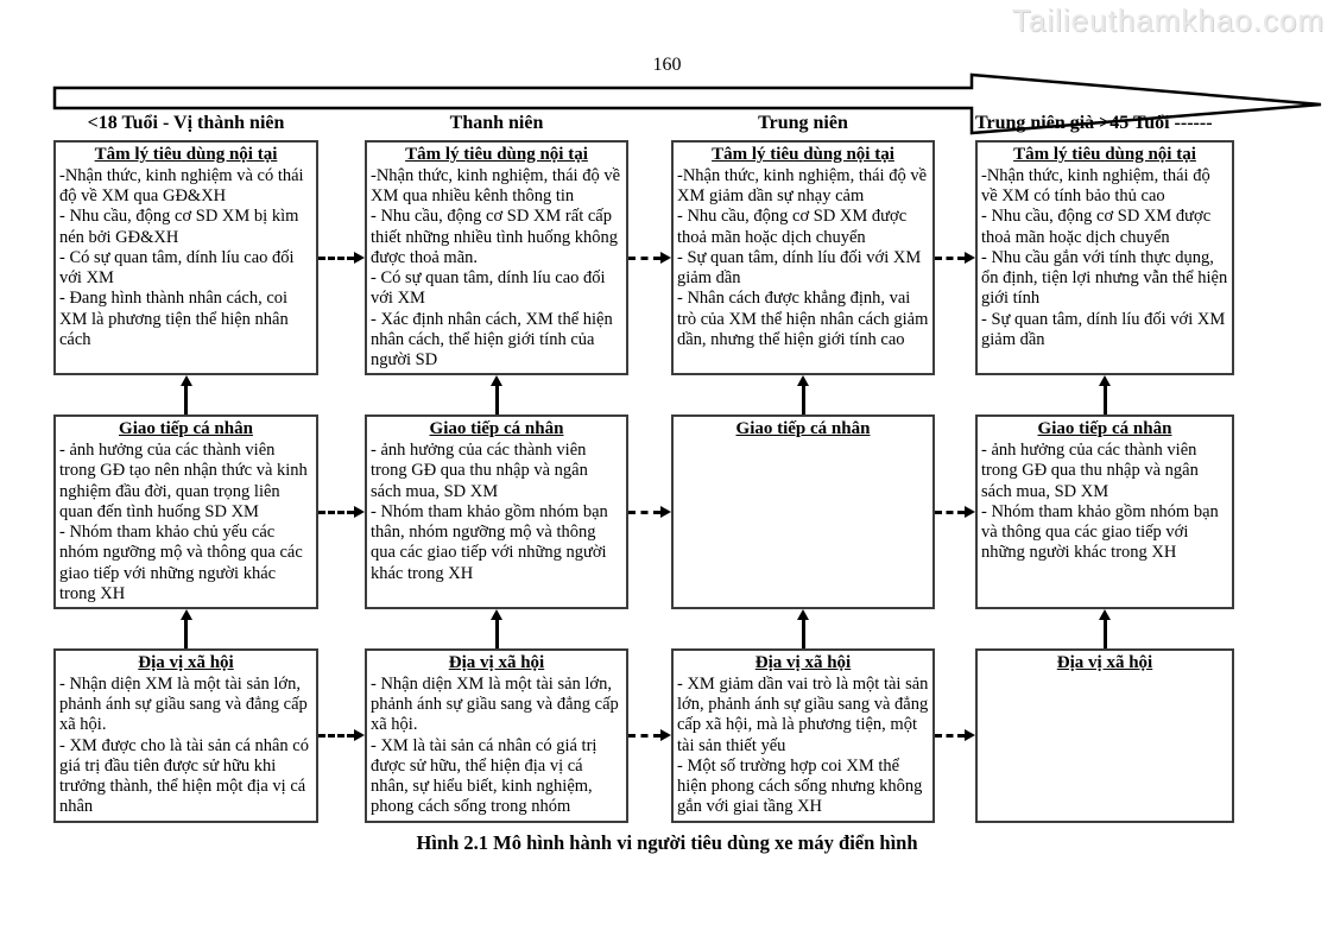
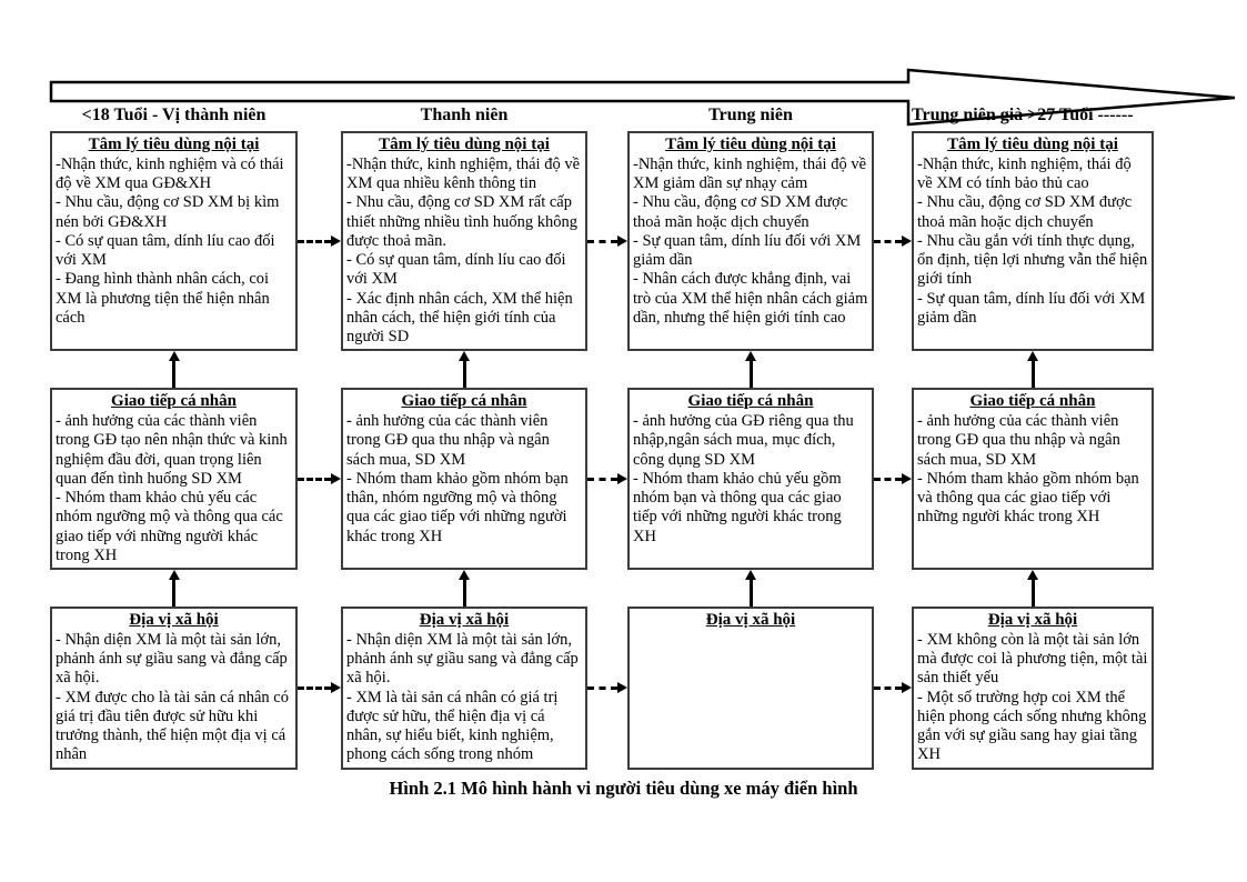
- Tailieuthamkhao.com
- 160
  <18 Tuổi - Vị thành niên
  Thanh niên
  Trung niên
- Trung niên già >45 Tuổi ------
+ Trung niên già >27 Tuổi ------
  Tâm lý tiêu dùng nội tại
  -Nhận thức, kinh nghiệm và có thái độ về XM qua GĐ&XH
  - Nhu cầu, động cơ SD XM bị kìm nén bởi GĐ&XH
  - Có sự quan tâm, dính líu cao đối với XM
  - Đang hình thành nhân cách, coi XM là phương tiện thể hiện nhân cách
  Tâm lý tiêu dùng nội tại
  -Nhận thức, kinh nghiệm, thái độ về XM qua nhiều kênh thông tin
  - Nhu cầu, động cơ SD XM rất cấp thiết những nhiều tình huống không được thoả mãn.
  - Có sự quan tâm, dính líu cao đối với XM
  - Xác định nhân cách, XM thể hiện nhân cách, thể hiện giới tính của người SD
  Tâm lý tiêu dùng nội tại
  -Nhận thức, kinh nghiệm, thái độ về XM giảm dần sự nhạy cảm
  - Nhu cầu, động cơ SD XM được thoả mãn hoặc dịch chuyển
  - Sự quan tâm, dính líu đối với XM giảm dần
  - Nhân cách được khẳng định, vai trò của XM thể hiện nhân cách giảm dần, nhưng thể hiện giới tính cao
  Tâm lý tiêu dùng nội tại
  -Nhận thức, kinh nghiệm, thái độ về XM có tính bảo thủ cao
  - Nhu cầu, động cơ SD XM được thoả mãn hoặc dịch chuyển
  - Nhu cầu gắn với tính thực dụng, ổn định, tiện lợi nhưng vẫn thể hiện giới tính
  - Sự quan tâm, dính líu đối với XM giảm dần
  Giao tiếp cá nhân
  - ảnh hưởng của các thành viên trong GĐ tạo nên nhận thức và kinh nghiệm đầu đời, quan trọng liên quan đến tình huống SD XM
  - Nhóm tham khảo chủ yếu các nhóm ngưỡng mộ và thông qua các giao tiếp với những người khác trong XH
  Giao tiếp cá nhân
  - ảnh hưởng của các thành viên trong GĐ qua thu nhập và ngân sách mua, SD XM
  - Nhóm tham khảo gồm nhóm bạn thân, nhóm ngưỡng mộ và thông qua các giao tiếp với những người khác trong XH
  Giao tiếp cá nhân
+ - ảnh hưởng của GĐ riêng qua thu nhập,ngân sách mua, mục đích, công dụng SD XM
+ - Nhóm tham khảo chủ yếu gồm nhóm bạn và thông qua các giao tiếp với những người khác trong XH
  Giao tiếp cá nhân
  - ảnh hưởng của các thành viên trong GĐ qua thu nhập và ngân sách mua, SD XM
  - Nhóm tham khảo gồm nhóm bạn và thông qua các giao tiếp với những người khác trong XH
  Địa vị xã hội
  - Nhận diện XM là một tài sản lớn, phảnh ánh sự giầu sang và đẳng cấp xã hội.
  - XM được cho là tài sản cá nhân có giá trị đầu tiên được sử hữu khi trưởng thành, thể hiện một địa vị cá nhân
  Địa vị xã hội
  - Nhận diện XM là một tài sản lớn, phảnh ánh sự giầu sang và đẳng cấp xã hội.
  - XM là tài sản cá nhân có giá trị được sử hữu, thể hiện địa vị cá nhân, sự hiểu biết, kinh nghiệm, phong cách sống trong nhóm
  Địa vị xã hội
- - XM giảm dần vai trò là một tài sản lớn, phảnh ánh sự giầu sang và đẳng cấp xã hội, mà là phương tiện, một tài sản thiết yếu
- - Một số trường hợp coi XM thể hiện phong cách sống nhưng không gắn với giai tầng XH
  Địa vị xã hội
+ - XM không còn là một tài sản lớn mà được coi là phương tiện, một tài sản thiết yếu
+ - Một số trường hợp coi XM thể hiện phong cách sống nhưng không gắn với sự giầu sang hay giai tầng XH
  Hình 2.1 Mô hình hành vi người tiêu dùng xe máy điển hình
